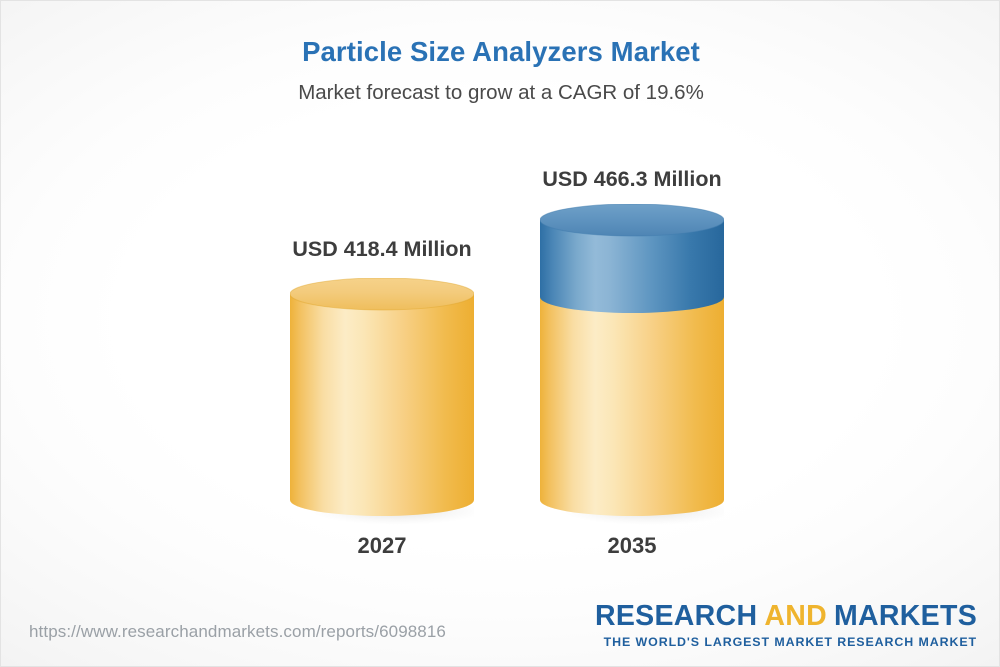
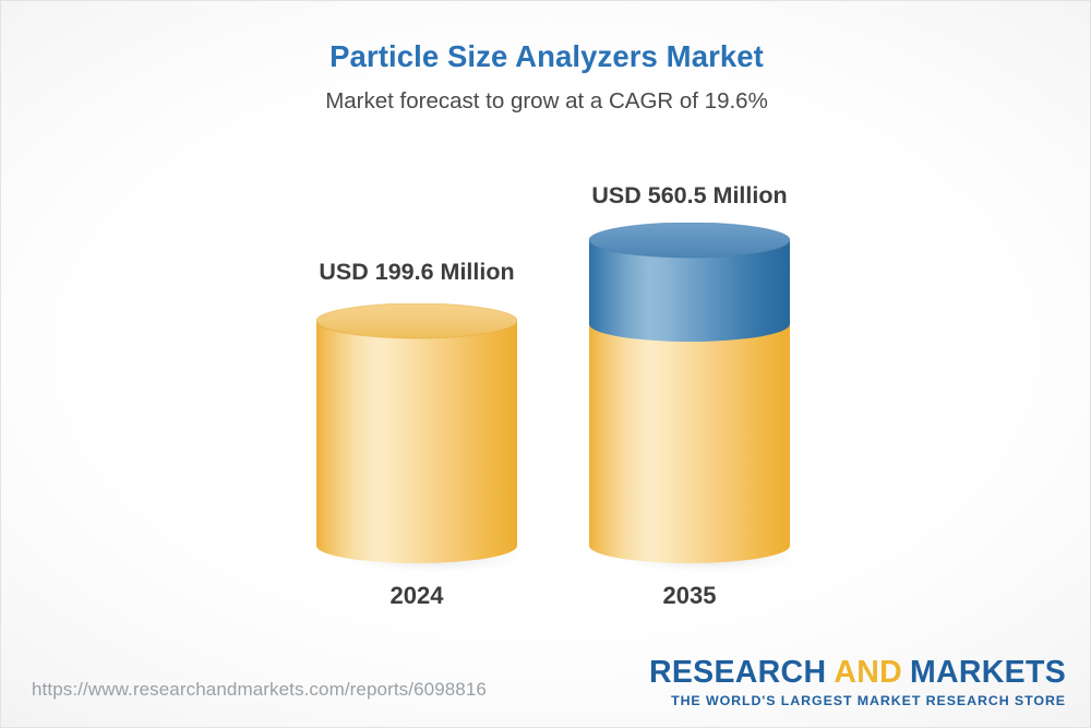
  Particle Size Analyzers Market
  Market forecast to grow at a CAGR of 19.6%
- USD 418.4 Million
+ USD 199.6 Million
- 2027
+ 2024
- USD 466.3 Million
+ USD 560.5 Million
  2035
  https://www.researchandmarkets.com/reports/6098816
  RESEARCH AND MARKETS
- THE WORLD'S LARGEST MARKET RESEARCH MARKET
+ THE WORLD'S LARGEST MARKET RESEARCH STORE
